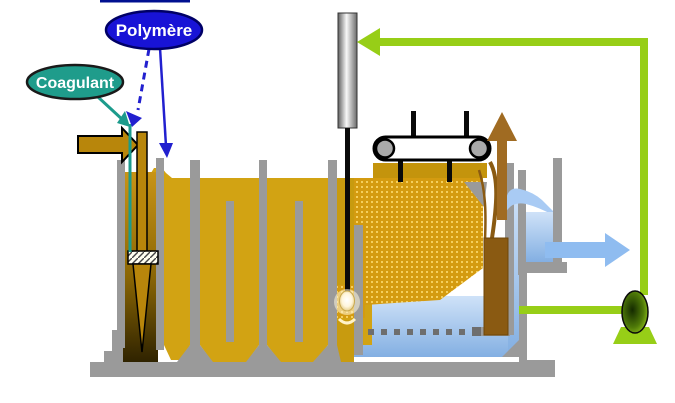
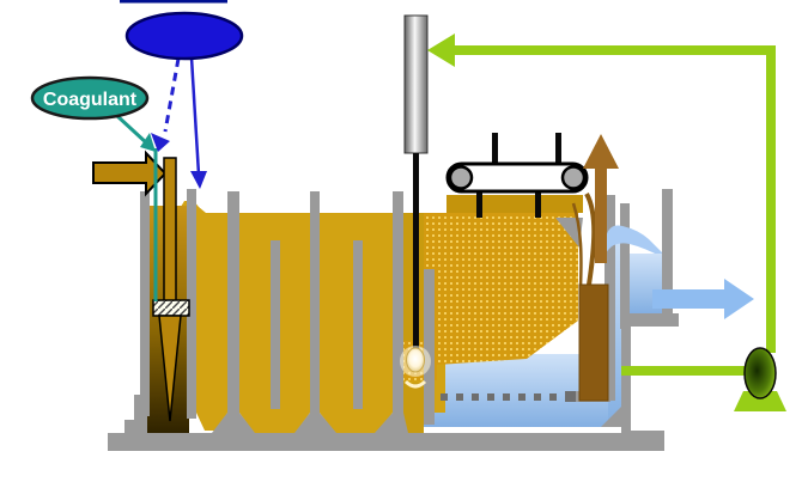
- Polymère
  Coagulant
